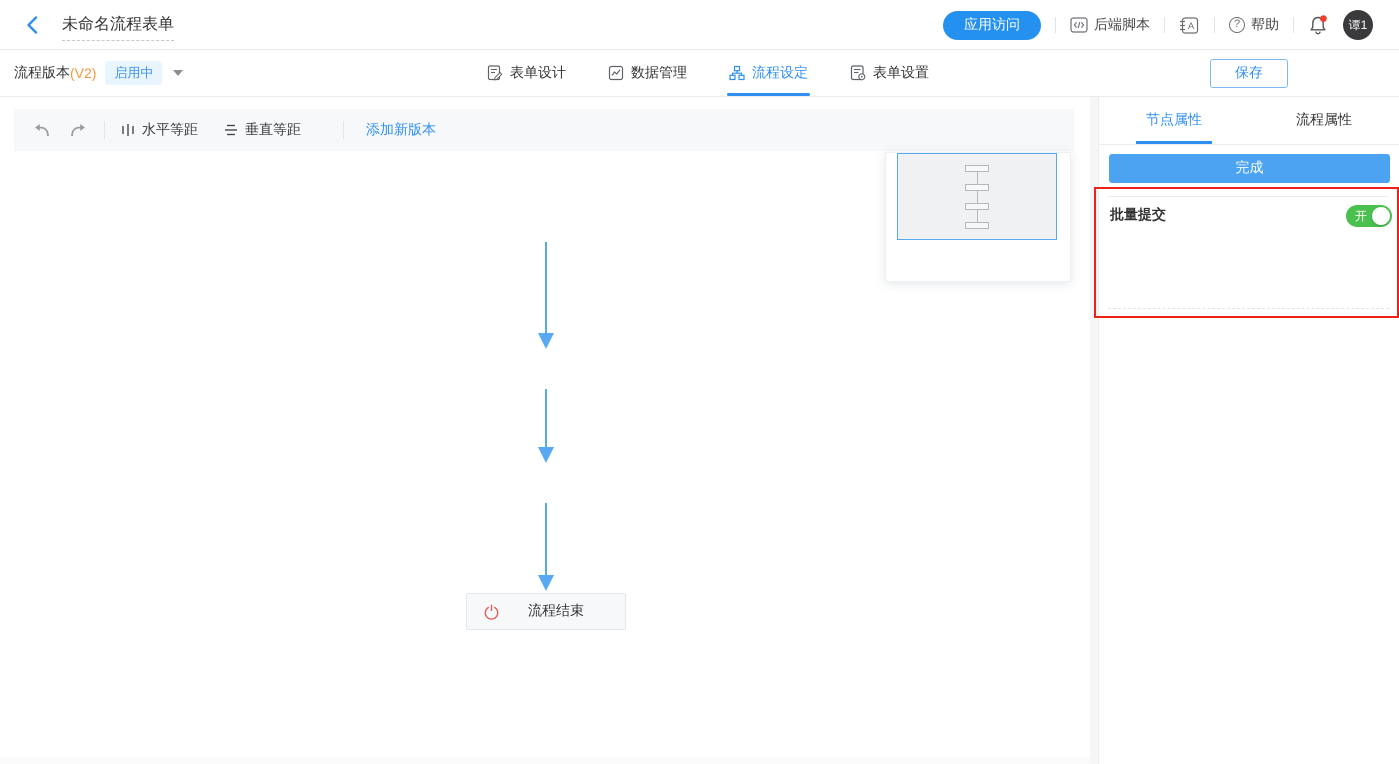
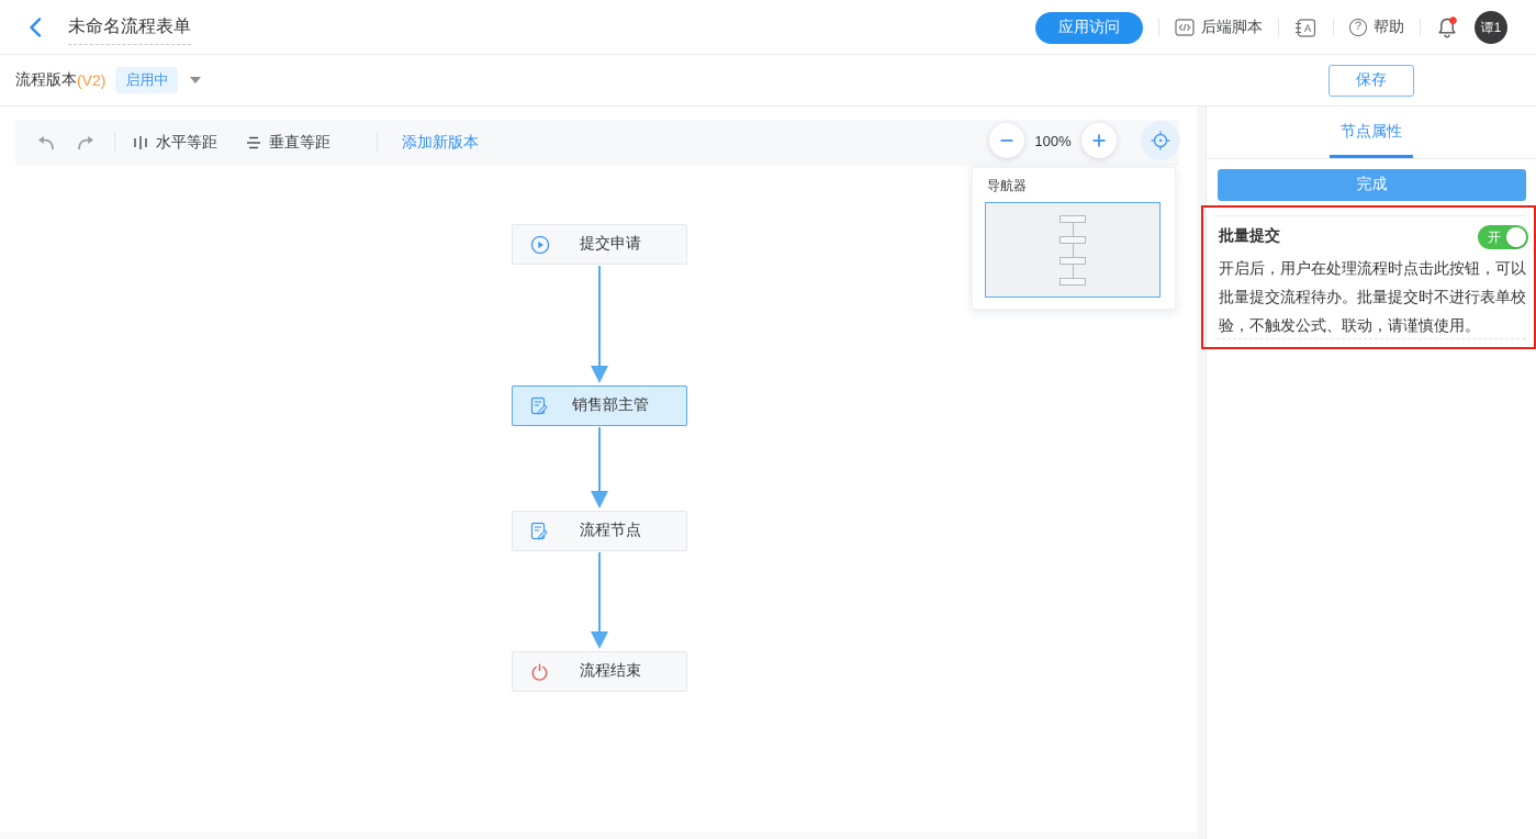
  未命名流程表单
  应用访问
  后端脚本
  A
  ?
  帮助
  谭1
  流程版本
  (V2)
  启用中
- 表单设计
- 数据管理
- 流程设定
- 表单设置
  保存
  水平等距
  垂直等距
  添加新版本
+ 提交申请
+ 销售部主管
+ 流程节点
  流程结束
+ 100%
+ 导航器
  节点属性
- 流程属性
  完成
  批量提交
  开
+ 开启后，用户在处理流程时点击此按钮，可以批量提交流程待办。批量提交时不进行表单校验，不触发公式、联动，请谨慎使用。
